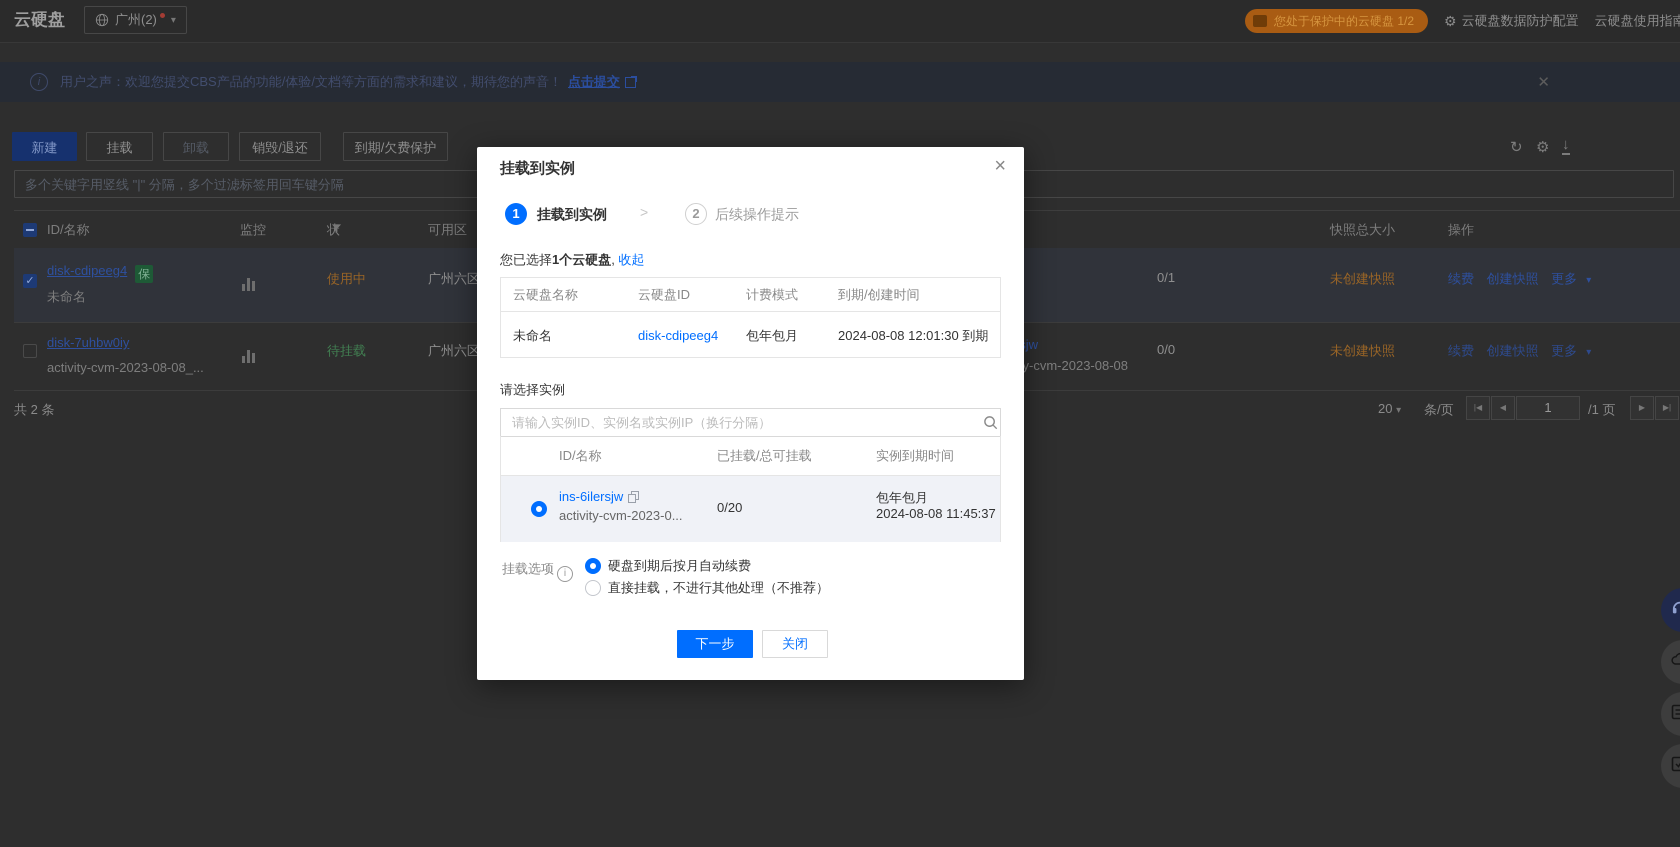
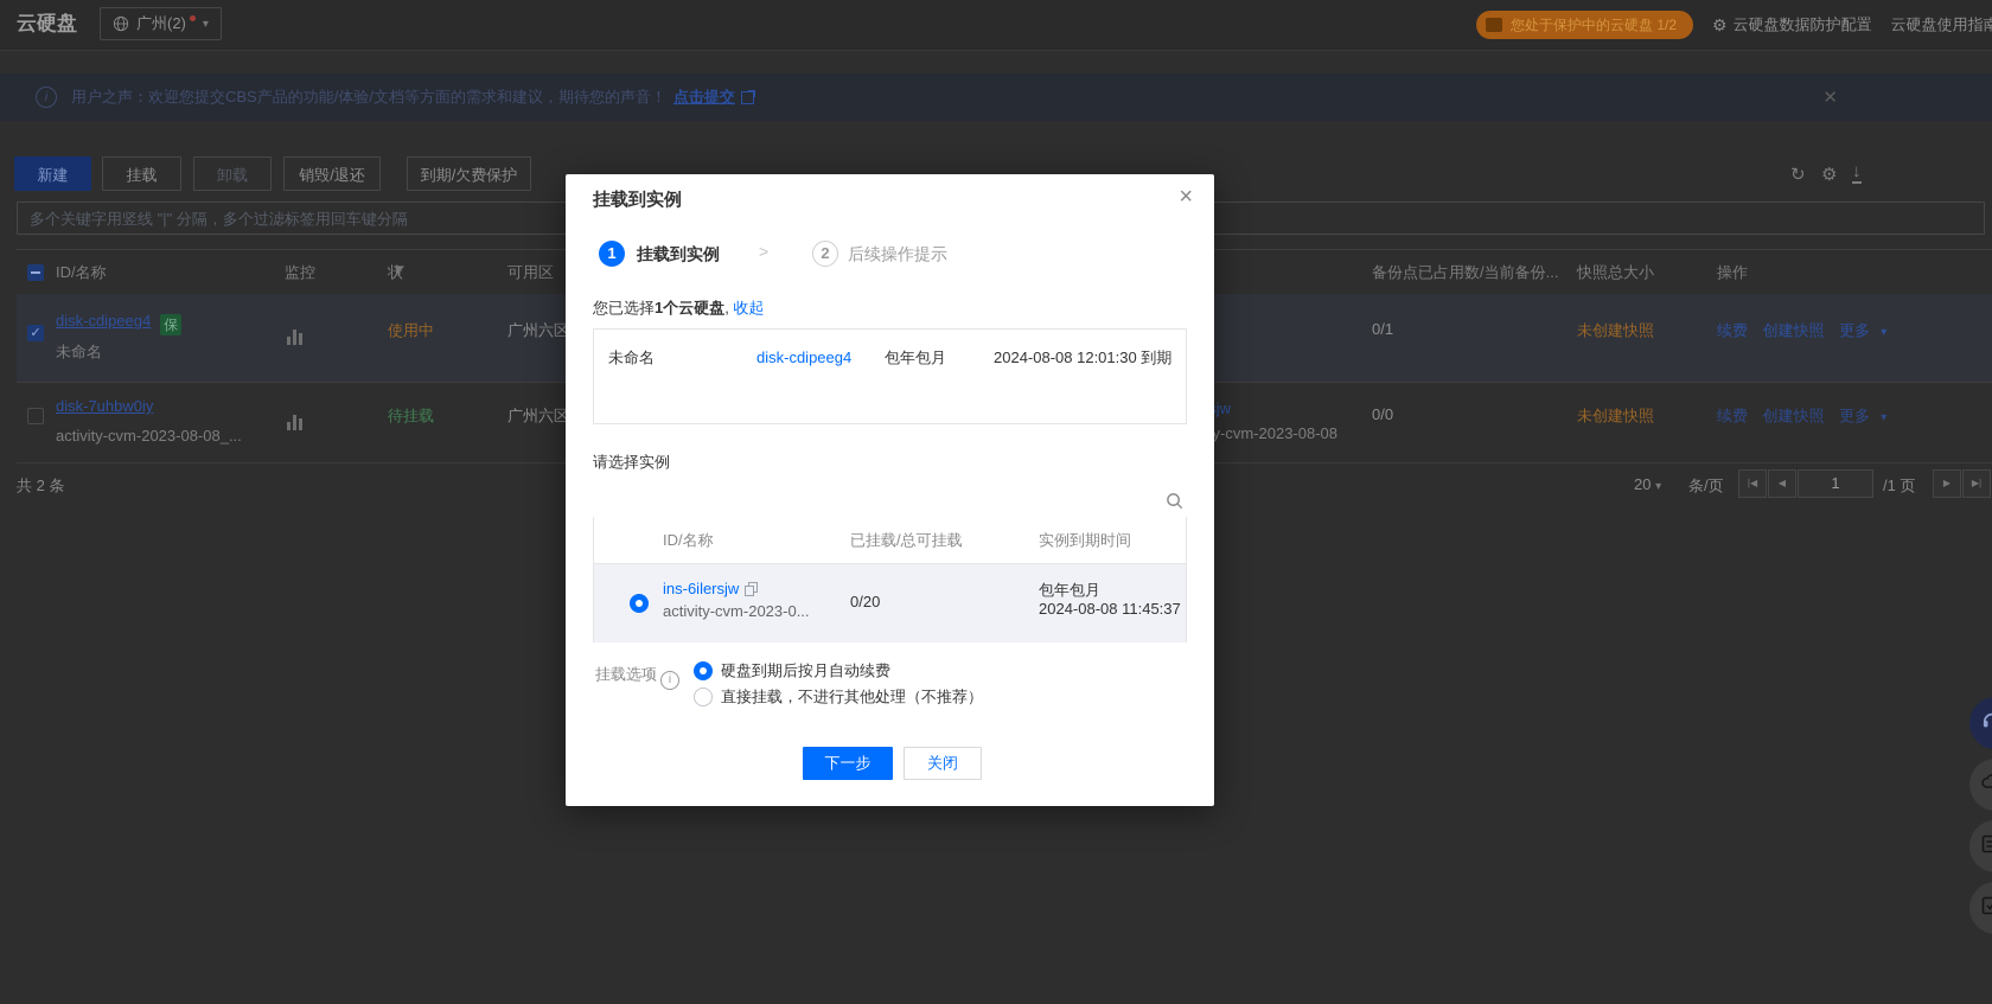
  云硬盘
  广州(2)
  ▾
  您处于保护中的云硬盘 1/2
  ⚙
  云硬盘数据防护配置
  云硬盘使用指南
  i
  用户之声：欢迎您提交CBS产品的功能/体验/文档等方面的需求和建议，期待您的声音！
  点击提交
  ✕
  新建
  挂载
  卸载
  销毁/退还
  到期/欠费保护
  ↻
  ⚙
  ↓
  多个关键字用竖线 "|" 分隔，多个过滤标签用回车键分隔
  ID/名称
  监控
  可用区
+ 备份点已占用数/当前备份...
  快照总大小
  操作
  ✓
  disk-cdipeeg4 保
  未命名
  使用中
  广州六区
  0/1
  未创建快照
  续费 创建快照 更多 ▾
  disk-7uhbw0iy
  activity-cvm-2023-08-08_...
  待挂载
  广州六区
  0/0
  未创建快照
  续费 创建快照 更多 ▾
  共 2 条
  20 ▾
  条/页
  |◀
  ◀
  1
  /1 页
  ▶
  ▶|
  挂载到实例
  ×
  1
  挂载到实例
  >
  2
  后续操作提示
  您已选择1个云硬盘, 收起
- 云硬盘名称
- 云硬盘ID
- 计费模式
- 到期/创建时间
  未命名
  disk-cdipeeg4
  包年包月
  2024-08-08 12:01:30 到期
  请选择实例
- 请输入实例ID、实例名或实例IP（换行分隔）
  ID/名称
  已挂载/总可挂载
  实例到期时间
  ins-6ilersjw
  activity-cvm-2023-0...
  0/20
  包年包月
  2024-08-08 11:45:37
  挂载选项 i
  硬盘到期后按月自动续费
  直接挂载，不进行其他处理（不推荐）
  下一步
  关闭
